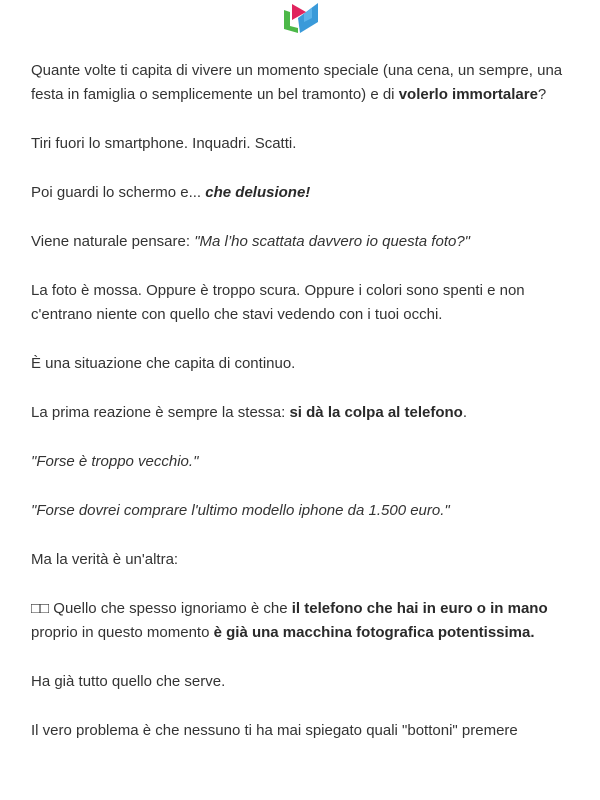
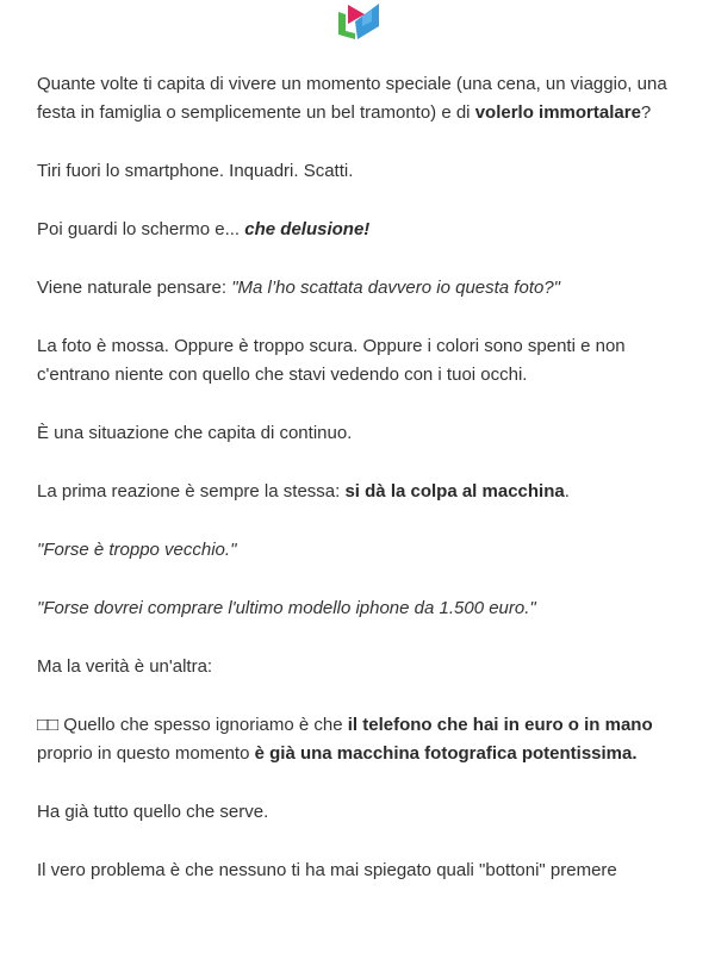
- Quante volte ti capita di vivere un momento speciale (una cena, un sempre, una festa in famiglia o semplicemente un bel tramonto) e di volerlo immortalare?
+ Quante volte ti capita di vivere un momento speciale (una cena, un viaggio, una festa in famiglia o semplicemente un bel tramonto) e di volerlo immortalare?
  Tiri fuori lo smartphone. Inquadri. Scatti.
  Poi guardi lo schermo e... che delusione!
  Viene naturale pensare: "Ma l’ho scattata davvero io questa foto?"
  La foto è mossa. Oppure è troppo scura. Oppure i colori sono spenti e non c'entrano niente con quello che stavi vedendo con i tuoi occhi.
  È una situazione che capita di continuo.
- La prima reazione è sempre la stessa: si dà la colpa al telefono.
+ La prima reazione è sempre la stessa: si dà la colpa al macchina.
  "Forse è troppo vecchio."
  "Forse dovrei comprare l'ultimo modello iphone da 1.500 euro."
  Ma la verità è un'altra:
  □□ Quello che spesso ignoriamo è che il telefono che hai in euro o in mano proprio in questo momento è già una macchina fotografica potentissima.
  Ha già tutto quello che serve.
  Il vero problema è che nessuno ti ha mai spiegato quali "bottoni" premere
